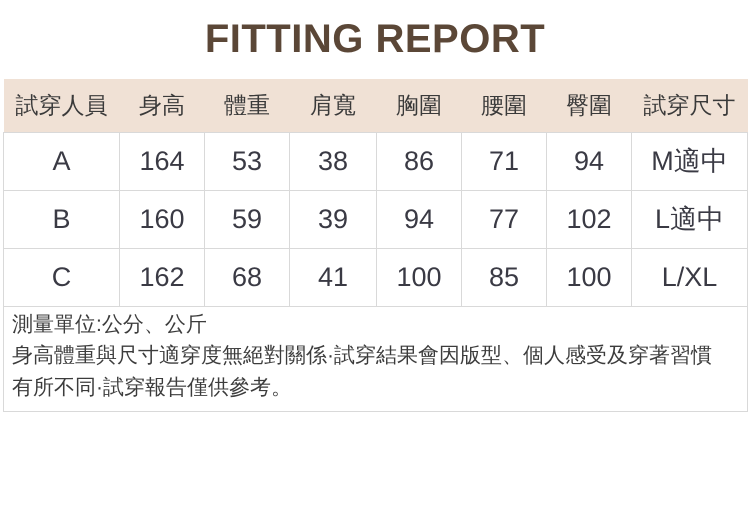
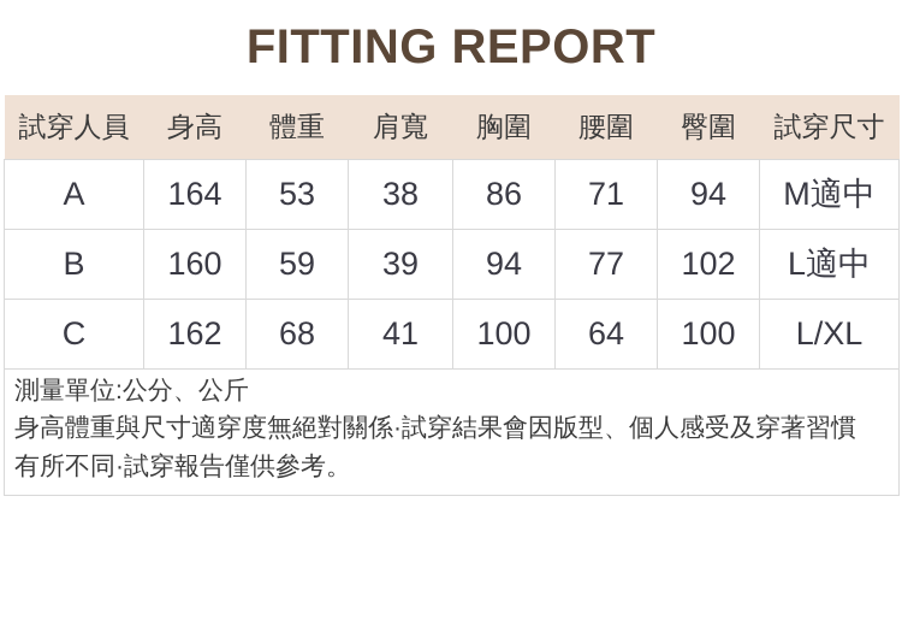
  FITTING REPORT
  試穿人員	身高	體重	肩寬	胸圍	腰圍	臀圍	試穿尺寸
  A	164	53	38	86	71	94	M適中
  B	160	59	39	94	77	102	L適中
- C	162	68	41	100	85	100	L/XL
+ C	162	68	41	100	64	100	L/XL
  測量單位:公分、公斤 身高體重與尺寸適穿度無絕對關係·試穿結果會因版型、個人感受及穿著習慣有所不同·試穿報告僅供參考。
